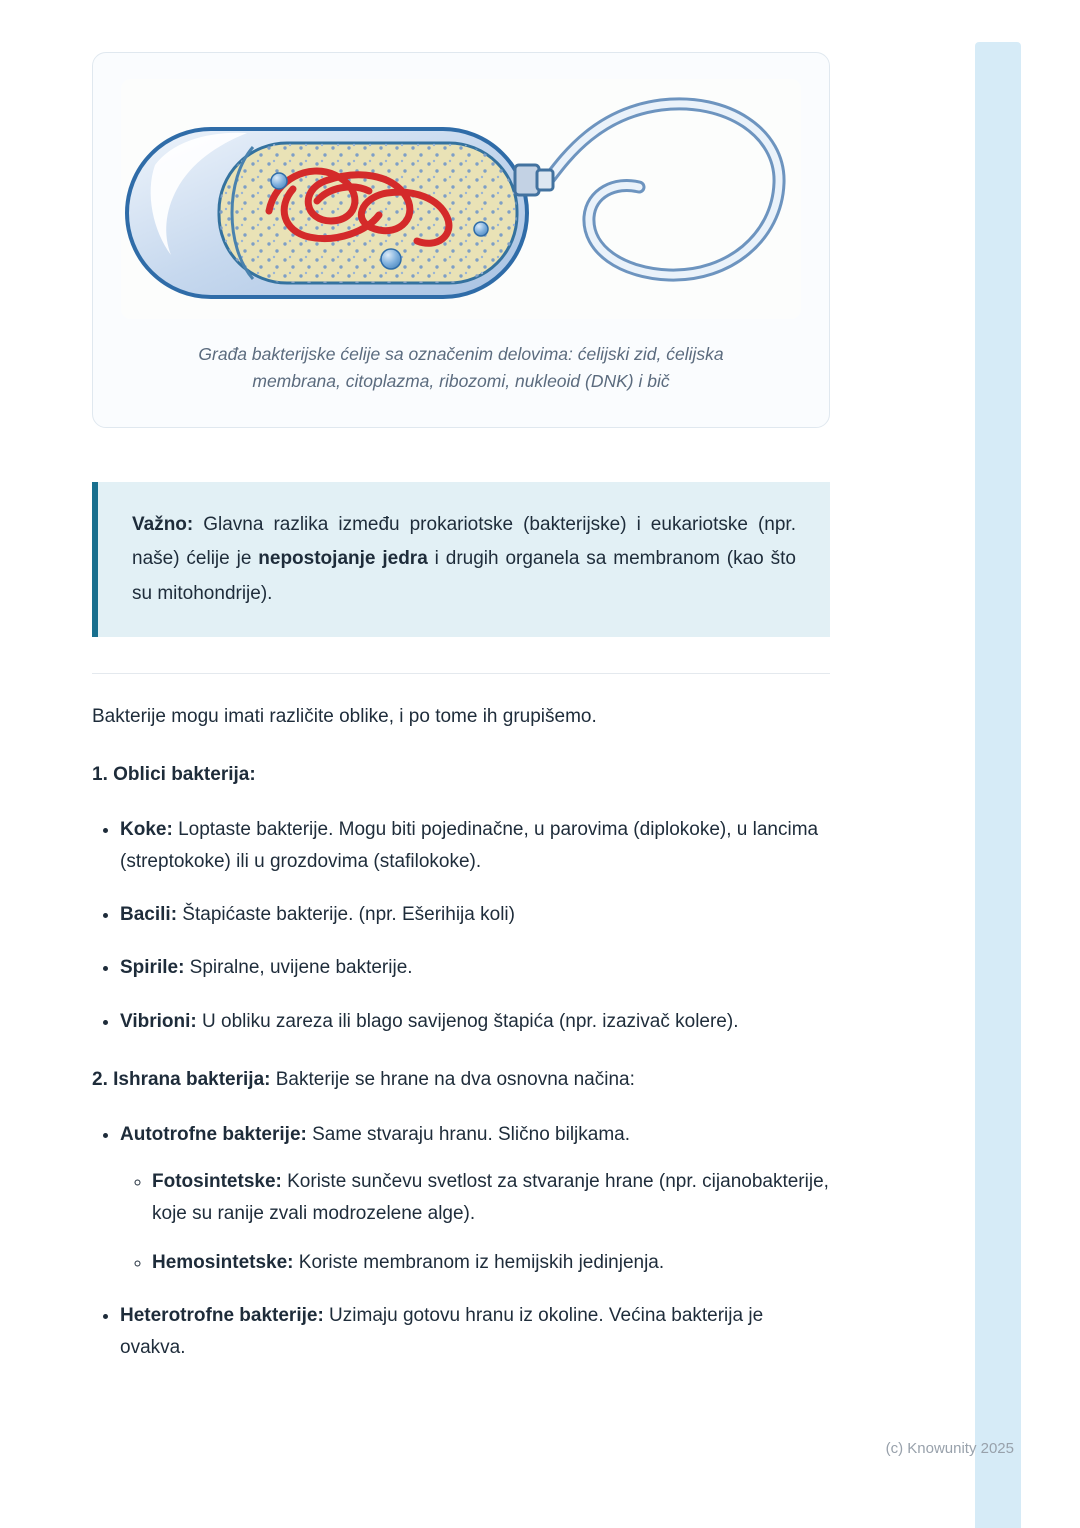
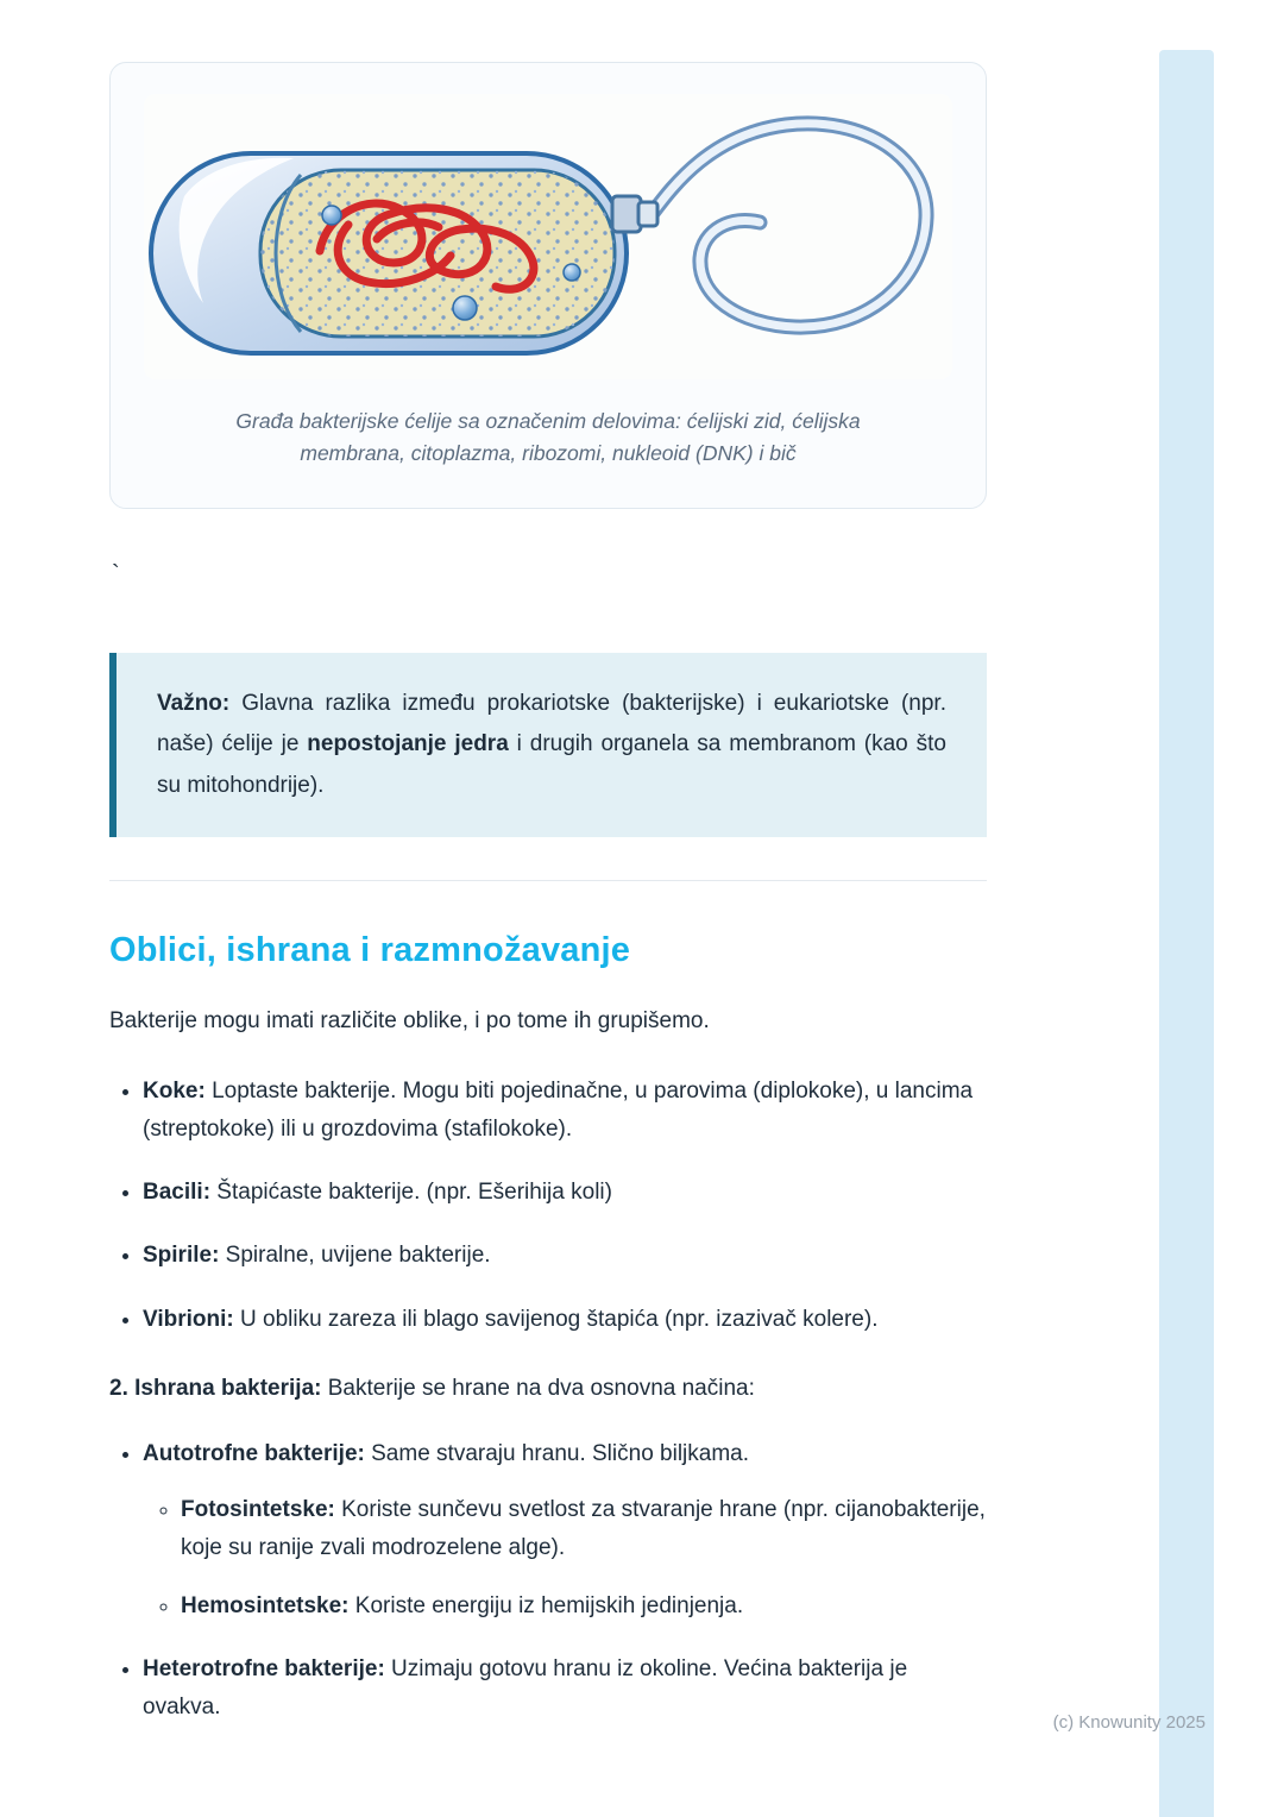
  Građa bakterijske ćelije sa označenim delovima: ćelijski zid, ćelijska membrana, citoplazma, ribozomi, nukleoid (DNK) i bič
+ `
  Važno: Glavna razlika između prokariotske (bakterijske) i eukariotske (npr. naše) ćelije je nepostojanje jedra i drugih organela sa membranom (kao što su mitohondrije).
+ Oblici, ishrana i razmnožavanje
  Bakterije mogu imati različite oblike, i po tome ih grupišemo.
- 1. Oblici bakterija:
  Koke: Loptaste bakterije. Mogu biti pojedinačne, u parovima (diplokoke), u lancima (streptokoke) ili u grozdovima (stafilokoke).
  Bacili: Štapićaste bakterije. (npr. Ešerihija koli)
  Spirile: Spiralne, uvijene bakterije.
  Vibrioni: U obliku zareza ili blago savijenog štapića (npr. izazivač kolere).
  2. Ishrana bakterija: Bakterije se hrane na dva osnovna načina:
  Autotrofne bakterije: Same stvaraju hranu. Slično biljkama.
  Fotosintetske: Koriste sunčevu svetlost za stvaranje hrane (npr. cijanobakterije, koje su ranije zvali modrozelene alge).
- Hemosintetske: Koriste membranom iz hemijskih jedinjenja.
+ Hemosintetske: Koriste energiju iz hemijskih jedinjenja.
  Heterotrofne bakterije: Uzimaju gotovu hranu iz okoline. Većina bakterija je ovakva.
  (c) Knowunity 2025
